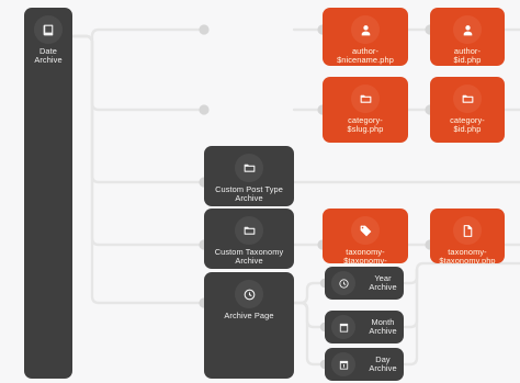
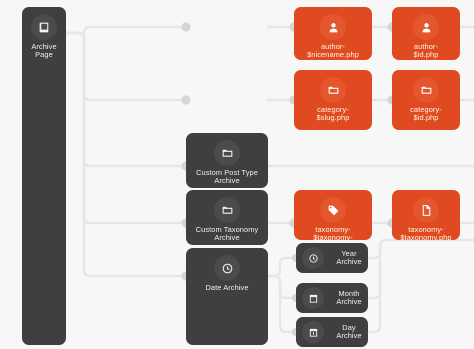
- Date Archive
+ Archive Page
  Custom Post Type
  Archive
  Custom Taxonomy
  Archive
- Archive Page
+ Date Archive
  author-
  $nicename.php
  category-
  $slug.php
  taxonomy-
  $taxonomy-
  Year
  Archive
  Month
  Archive
  Day
  Archive
  author-
  $id.php
  category-
  $id.php
  taxonomy-
  $taxonomy.php
